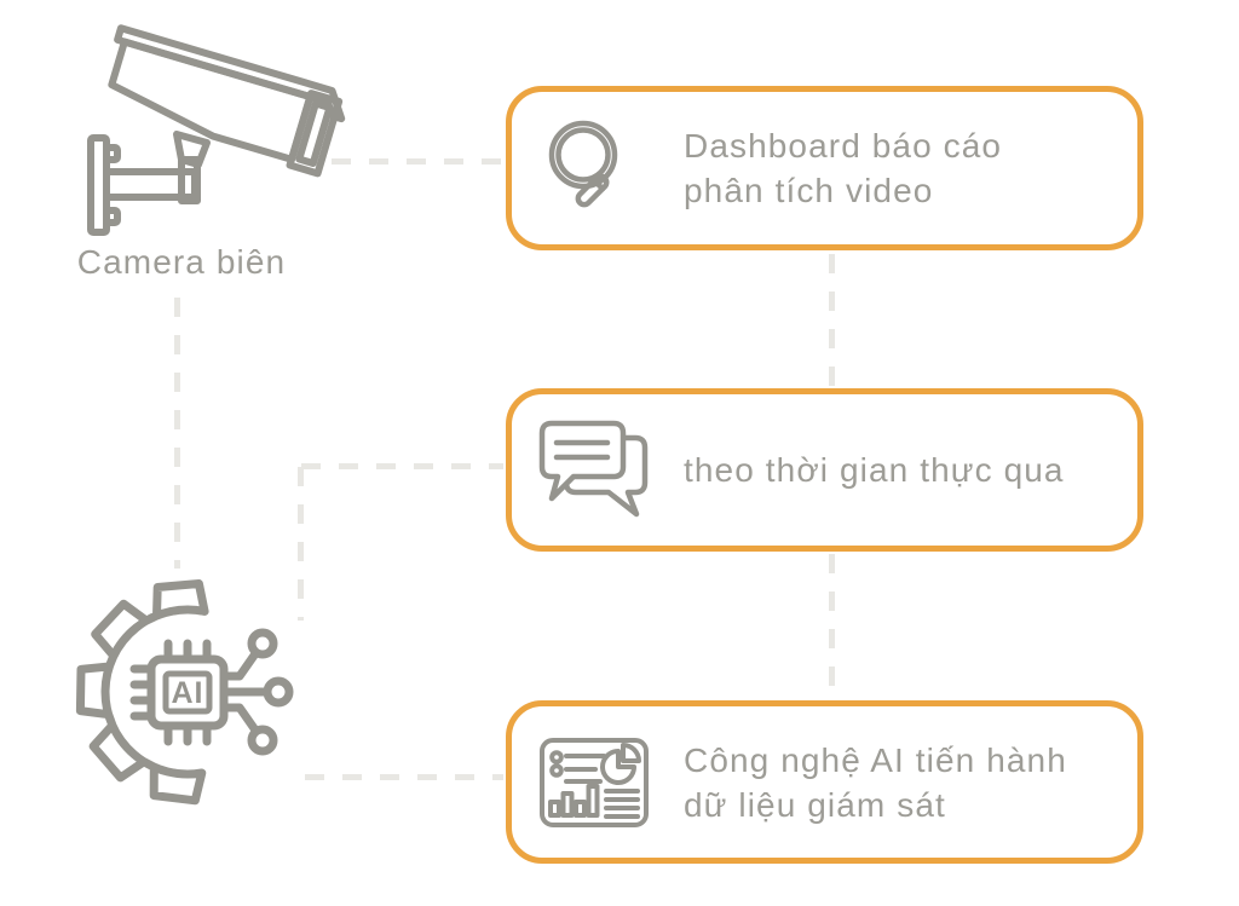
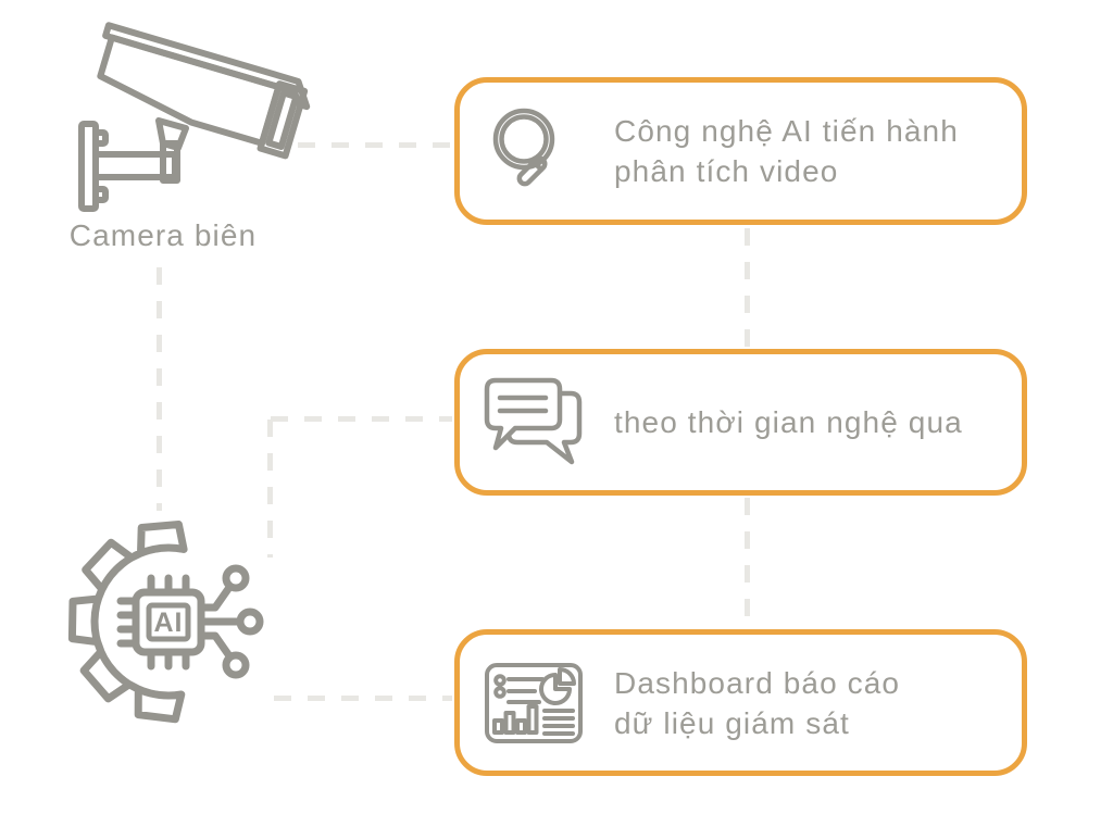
  Camera biên
  AI
- Dashboard báo cáo
+ Công nghệ AI tiến hành
  phân tích video
- theo thời gian thực qua
+ theo thời gian nghệ qua
- Công nghệ AI tiến hành
+ Dashboard báo cáo
  dữ liệu giám sát
